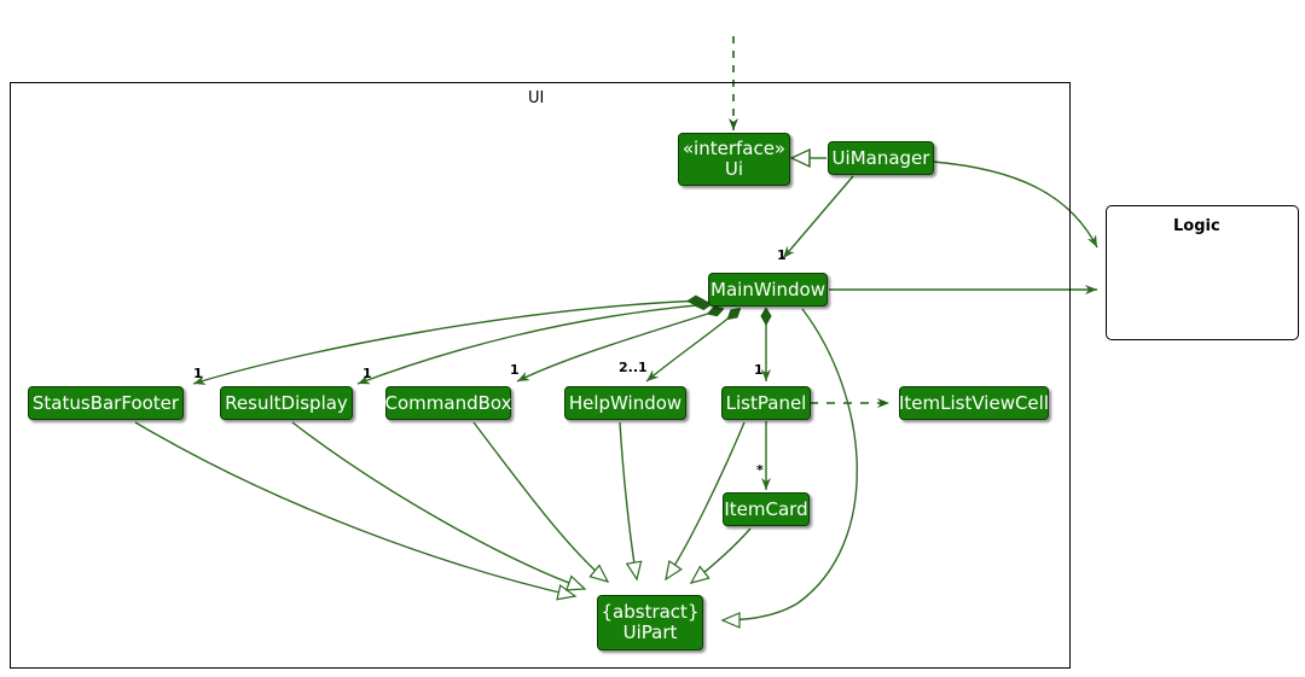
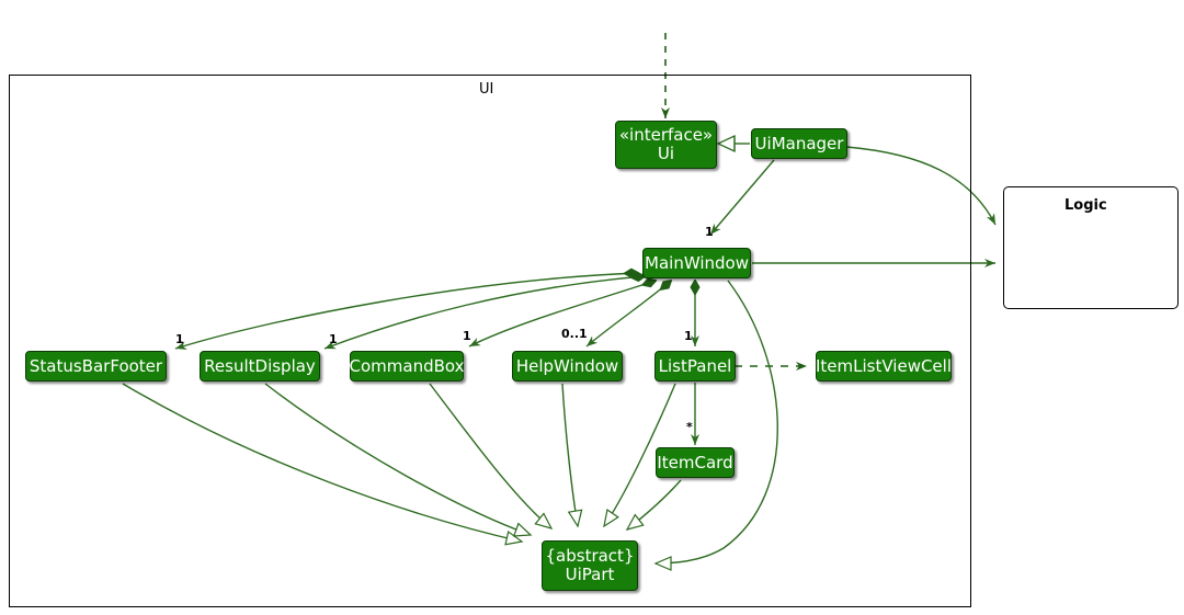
  UI
  Logic
  «interface»
  Ui
  UiManager
  MainWindow
  StatusBarFooter
  ResultDisplay
  CommandBox
  HelpWindow
  ListPanel
  ItemListViewCell
  ItemCard
  {abstract}
  UiPart
  1
  1
  1
  1
- 2..1
+ 0..1
  1
  *
